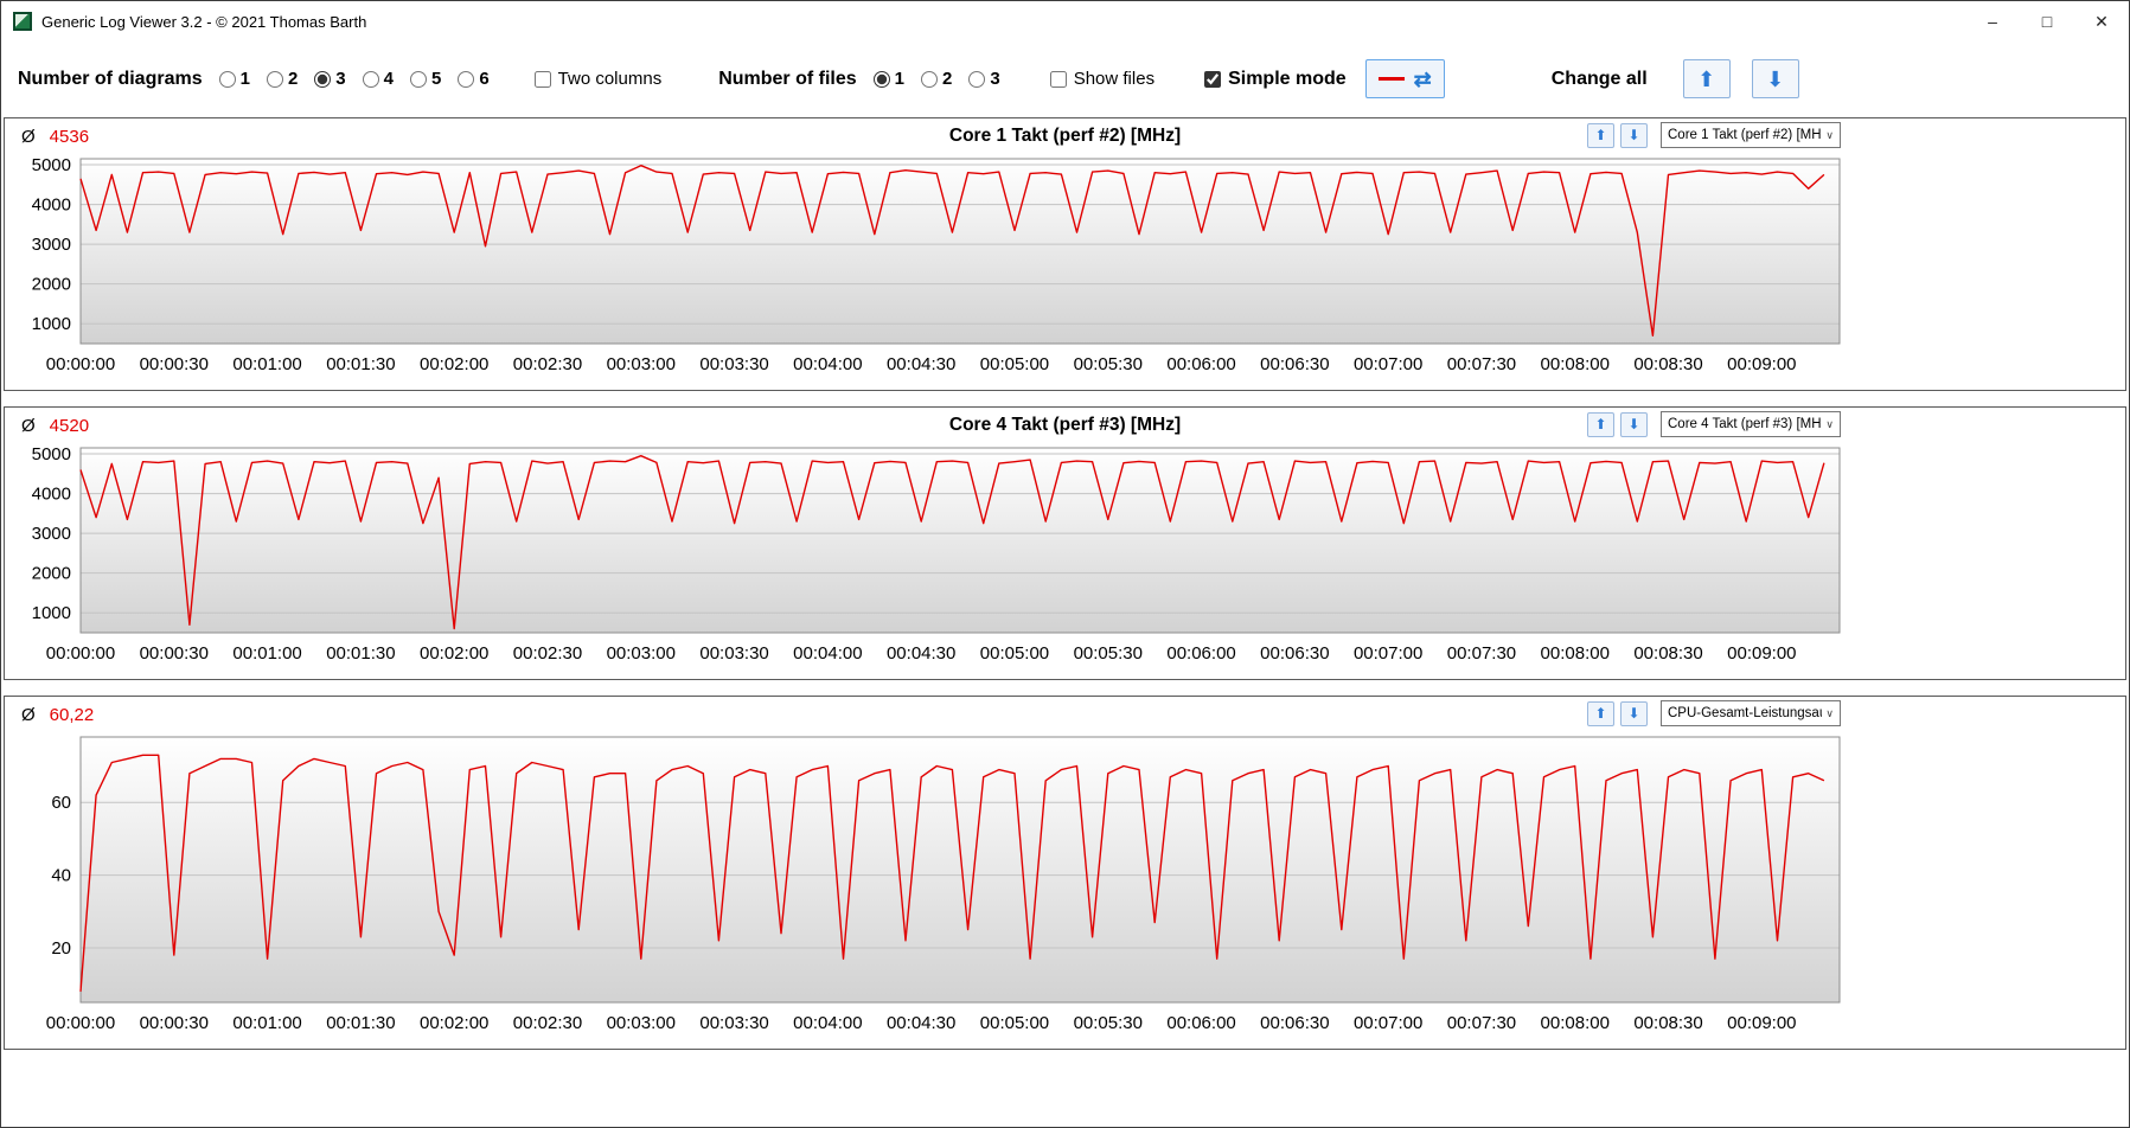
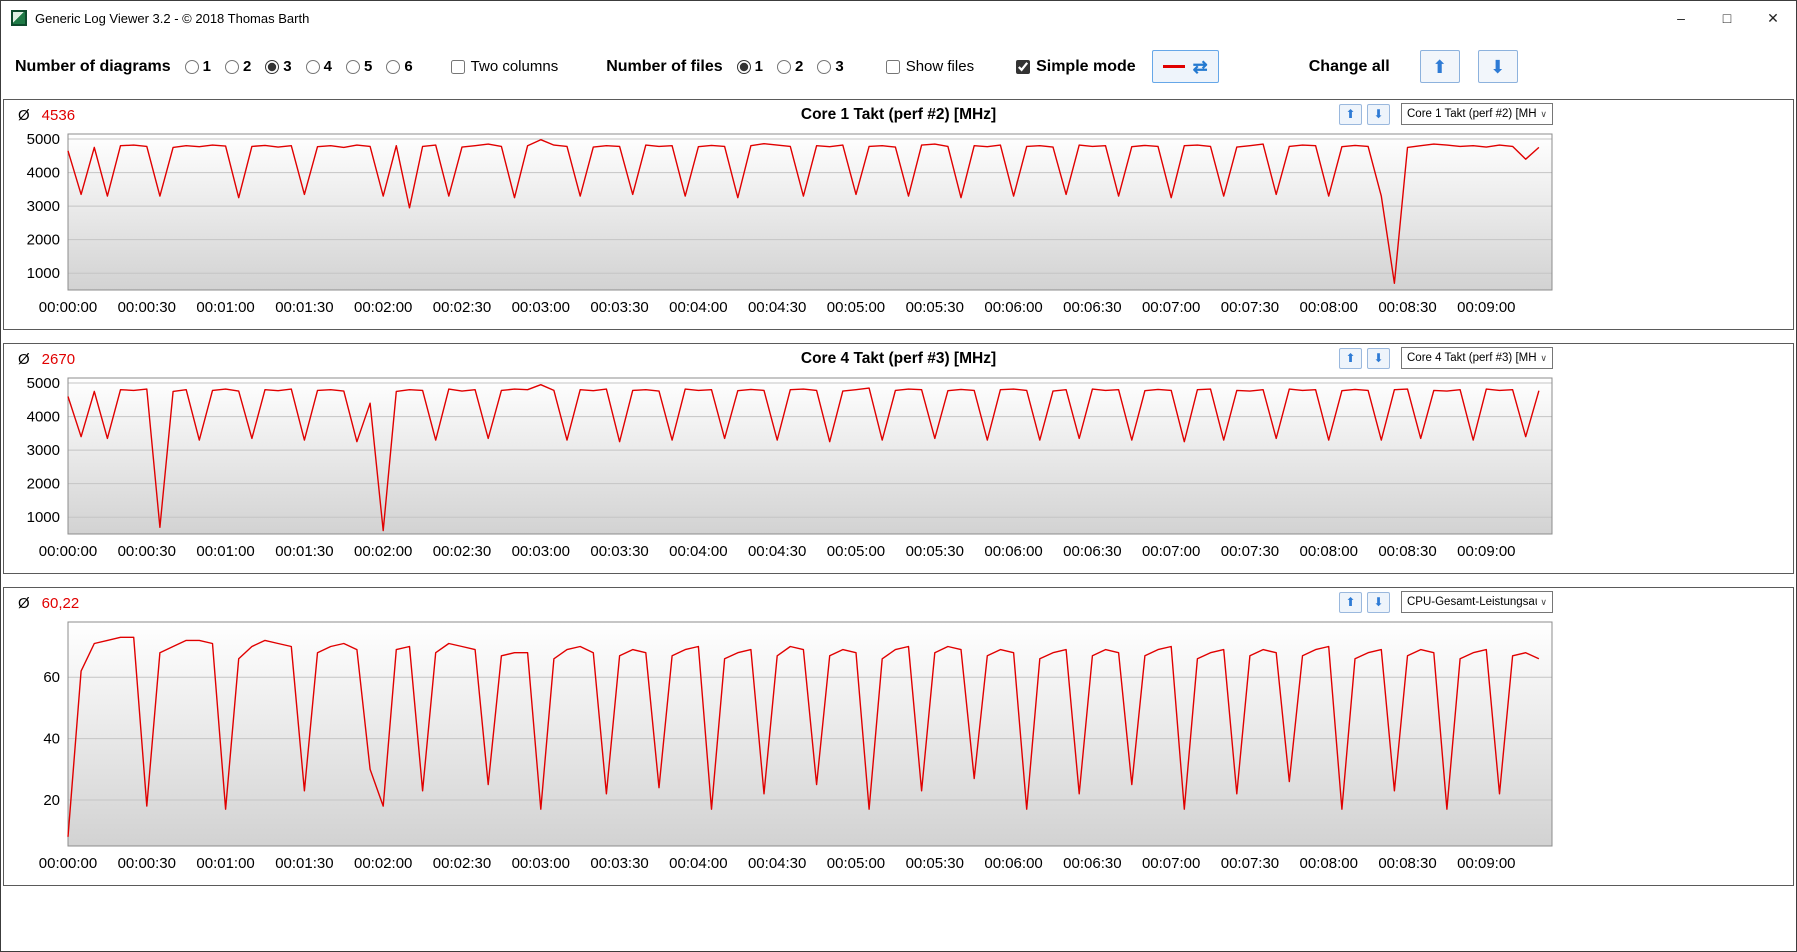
- Generic Log Viewer 3.2 - © 2021 Thomas Barth
+ Generic Log Viewer 3.2 - © 2018 Thomas Barth
  –
  □
  ✕
  Number of diagrams
  1
  2
  3
  4
  5
  6
  Two columns
  Number of files
  1
  2
  3
  Show files
  Simple mode
  ⇄
  Change all
  ⬆
  ⬇
  Ø
  4536
  Core 1 Takt (perf #2) [MHz]
  ⬆
  ⬇
  Core 1 Takt (perf #2) [MH
  ∨
  1000
  2000
  3000
  4000
  5000
  00:00:00
  00:00:30
  00:01:00
  00:01:30
  00:02:00
  00:02:30
  00:03:00
  00:03:30
  00:04:00
  00:04:30
  00:05:00
  00:05:30
  00:06:00
  00:06:30
  00:07:00
  00:07:30
  00:08:00
  00:08:30
  00:09:00
  Ø
- 4520
+ 2670
  Core 4 Takt (perf #3) [MHz]
  ⬆
  ⬇
  Core 4 Takt (perf #3) [MH
  ∨
  1000
  2000
  3000
  4000
  5000
  00:00:00
  00:00:30
  00:01:00
  00:01:30
  00:02:00
  00:02:30
  00:03:00
  00:03:30
  00:04:00
  00:04:30
  00:05:00
  00:05:30
  00:06:00
  00:06:30
  00:07:00
  00:07:30
  00:08:00
  00:08:30
  00:09:00
  Ø
  60,22
  ⬆
  ⬇
  CPU-Gesamt-Leistungsa
  ∨
  20
  40
  60
  00:00:00
  00:00:30
  00:01:00
  00:01:30
  00:02:00
  00:02:30
  00:03:00
  00:03:30
  00:04:00
  00:04:30
  00:05:00
  00:05:30
  00:06:00
  00:06:30
  00:07:00
  00:07:30
  00:08:00
  00:08:30
  00:09:00
